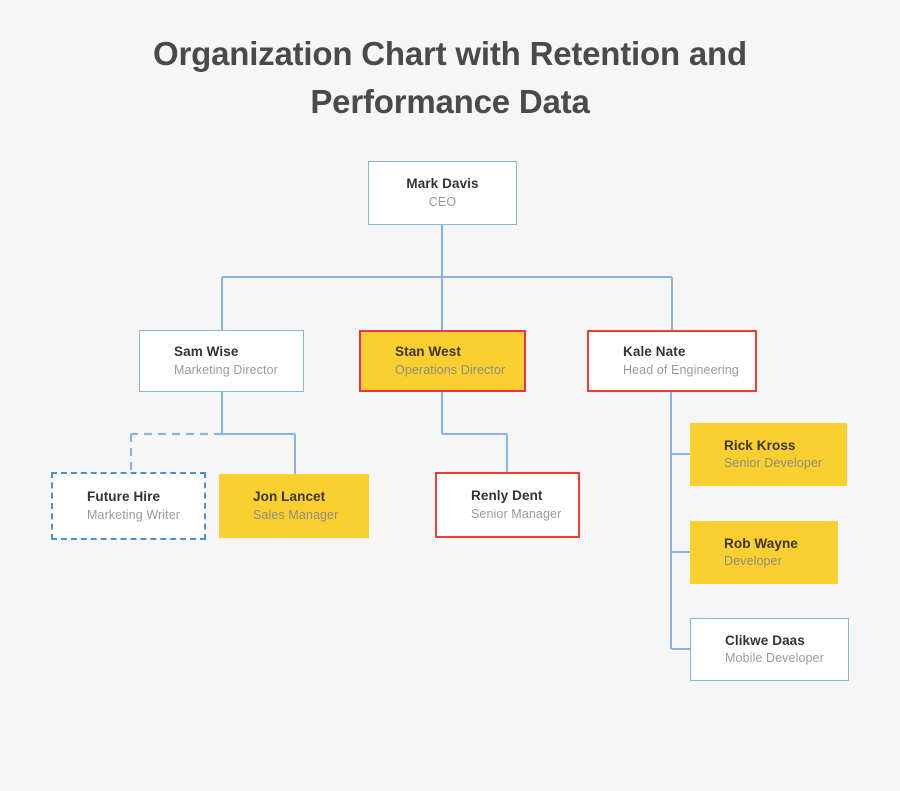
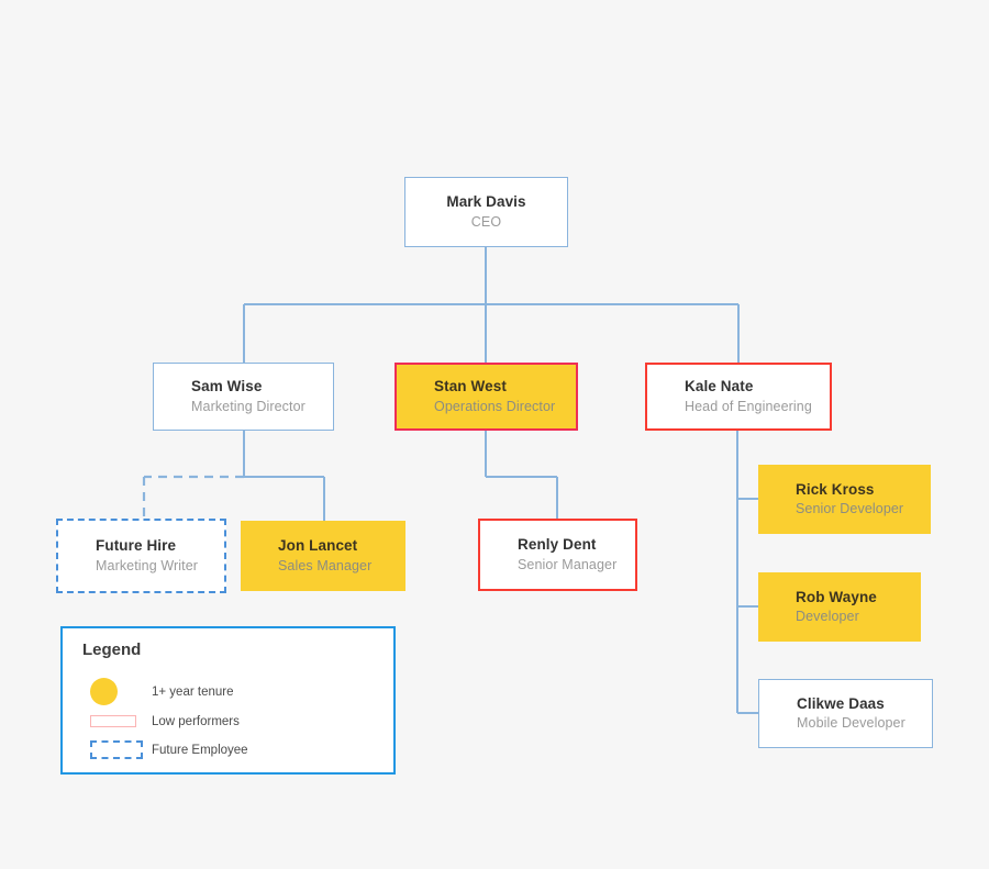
- Organization Chart with Retention and
- Performance Data
  Mark Davis
  CEO
  Sam Wise
  Marketing Director
  Stan West
  Operations Director
  Kale Nate
  Head of Engineering
  Future Hire
  Marketing Writer
  Jon Lancet
  Sales Manager
  Renly Dent
  Senior Manager
  Rick Kross
  Senior Developer
  Rob Wayne
  Developer
  Clikwe Daas
  Mobile Developer
+ Legend
+ 1+ year tenure
+ Low performers
+ Future Employee
